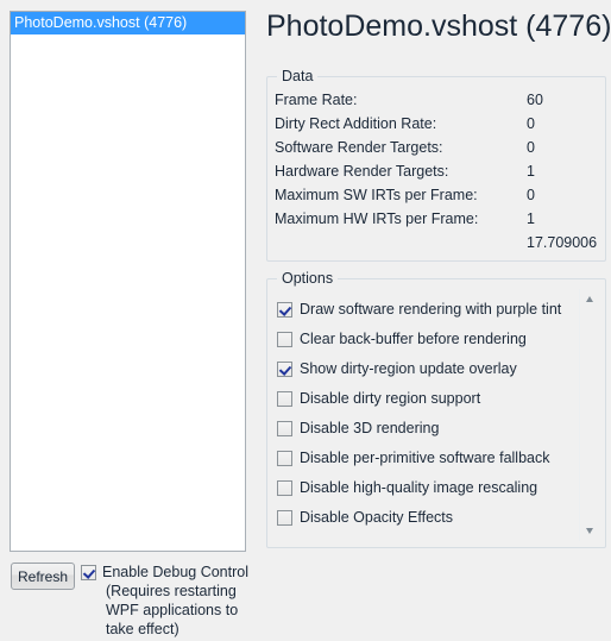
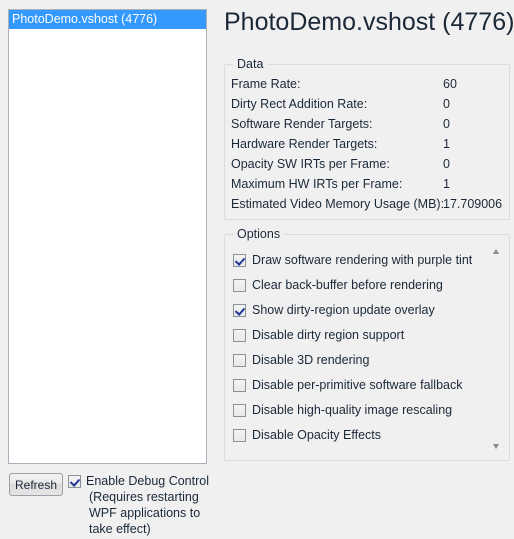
  PhotoDemo.vshost (4776)
  Refresh
  Enable Debug Control
  (Requires restarting
  WPF applications to
  take effect)
  PhotoDemo.vshost (4776)
  Data
  Frame Rate:
  60
  Dirty Rect Addition Rate:
  0
  Software Render Targets:
  0
  Hardware Render Targets:
  1
- Maximum SW IRTs per Frame:
+ Opacity SW IRTs per Frame:
  0
  Maximum HW IRTs per Frame:
  1
+ Estimated Video Memory Usage (MB):
  17.709006
  Options
  Draw software rendering with purple tint
  Clear back-buffer before rendering
  Show dirty-region update overlay
  Disable dirty region support
  Disable 3D rendering
  Disable per-primitive software fallback
  Disable high-quality image rescaling
  Disable Opacity Effects
